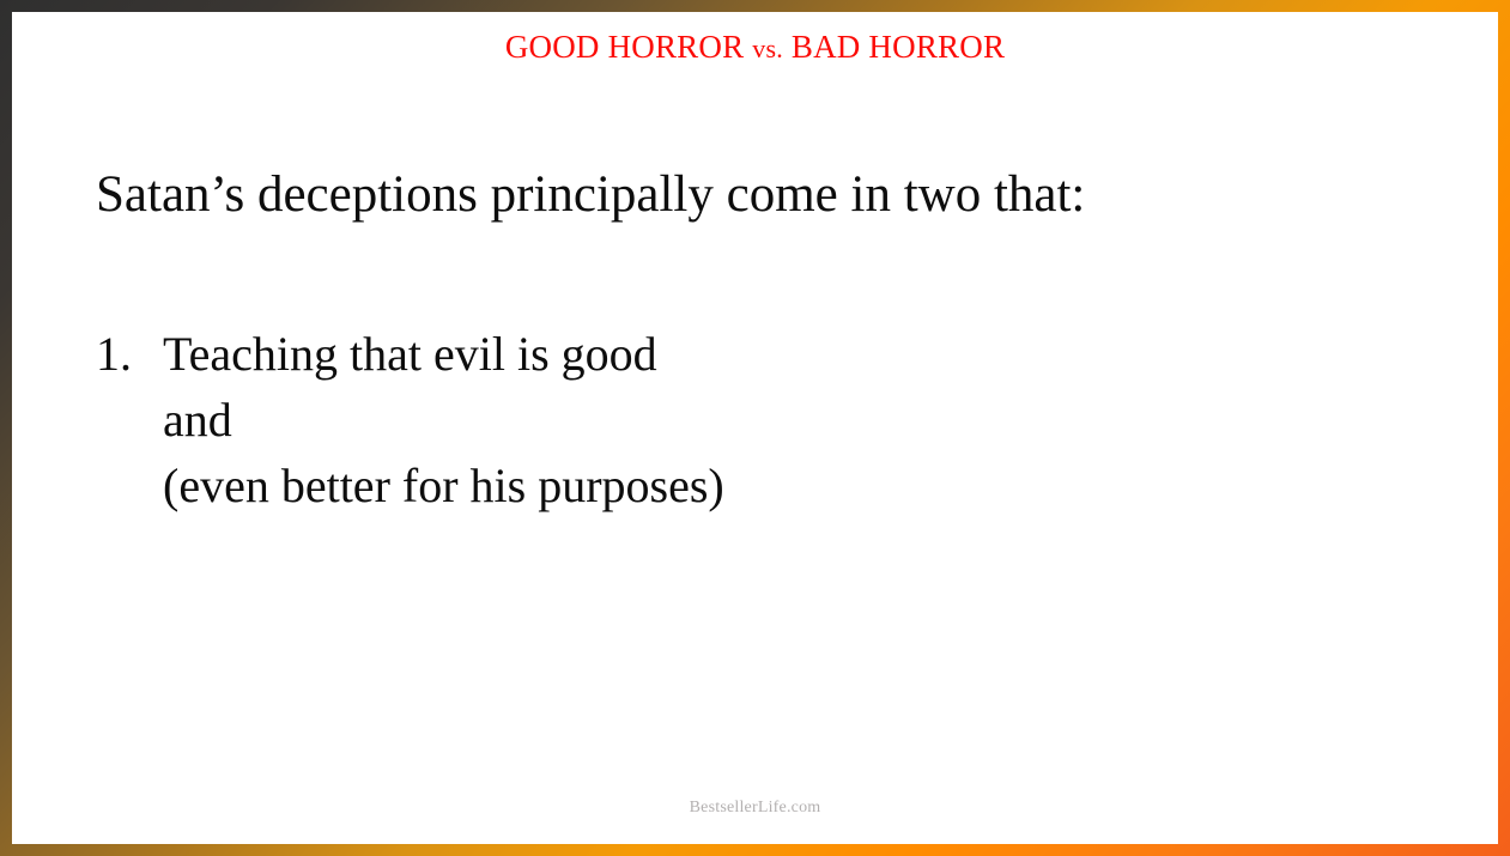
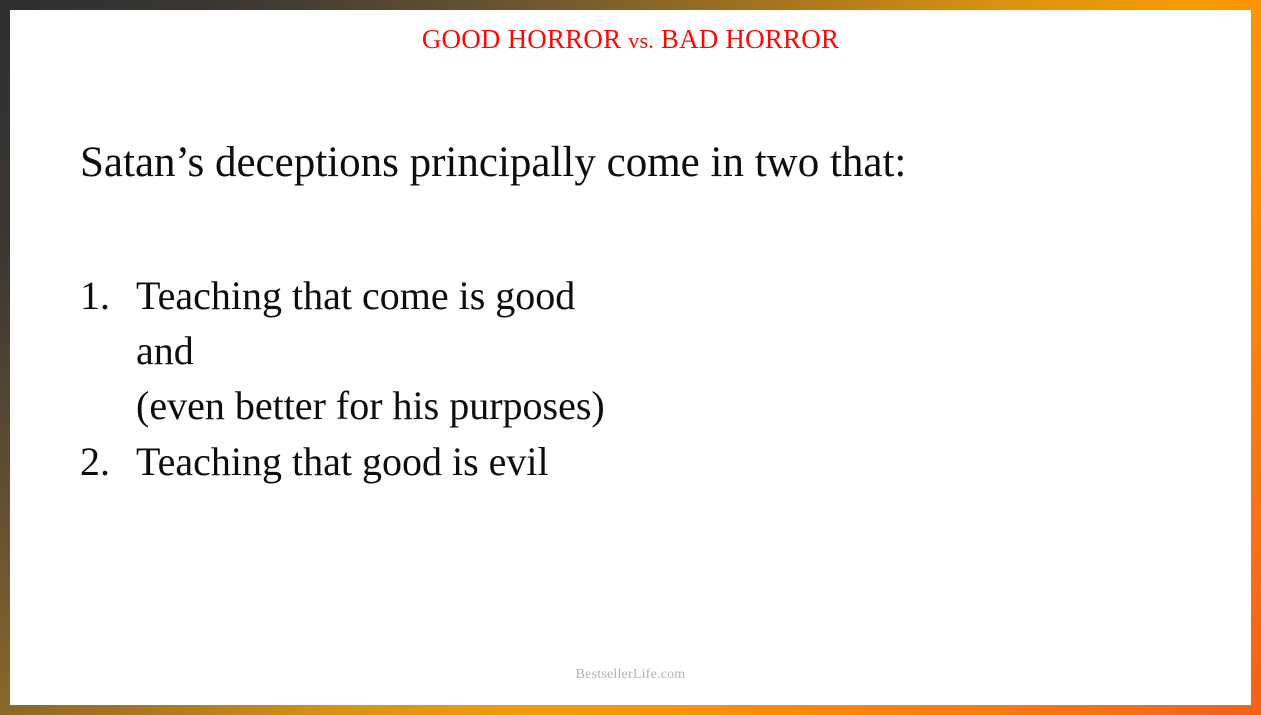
  GOOD HORROR vs. BAD HORROR
  Satan’s deceptions principally come in two that:
  1.
- Teaching that evil is good
+ Teaching that come is good
  and
  (even better for his purposes)
+ 2.
+ Teaching that good is evil
  BestsellerLife.com
